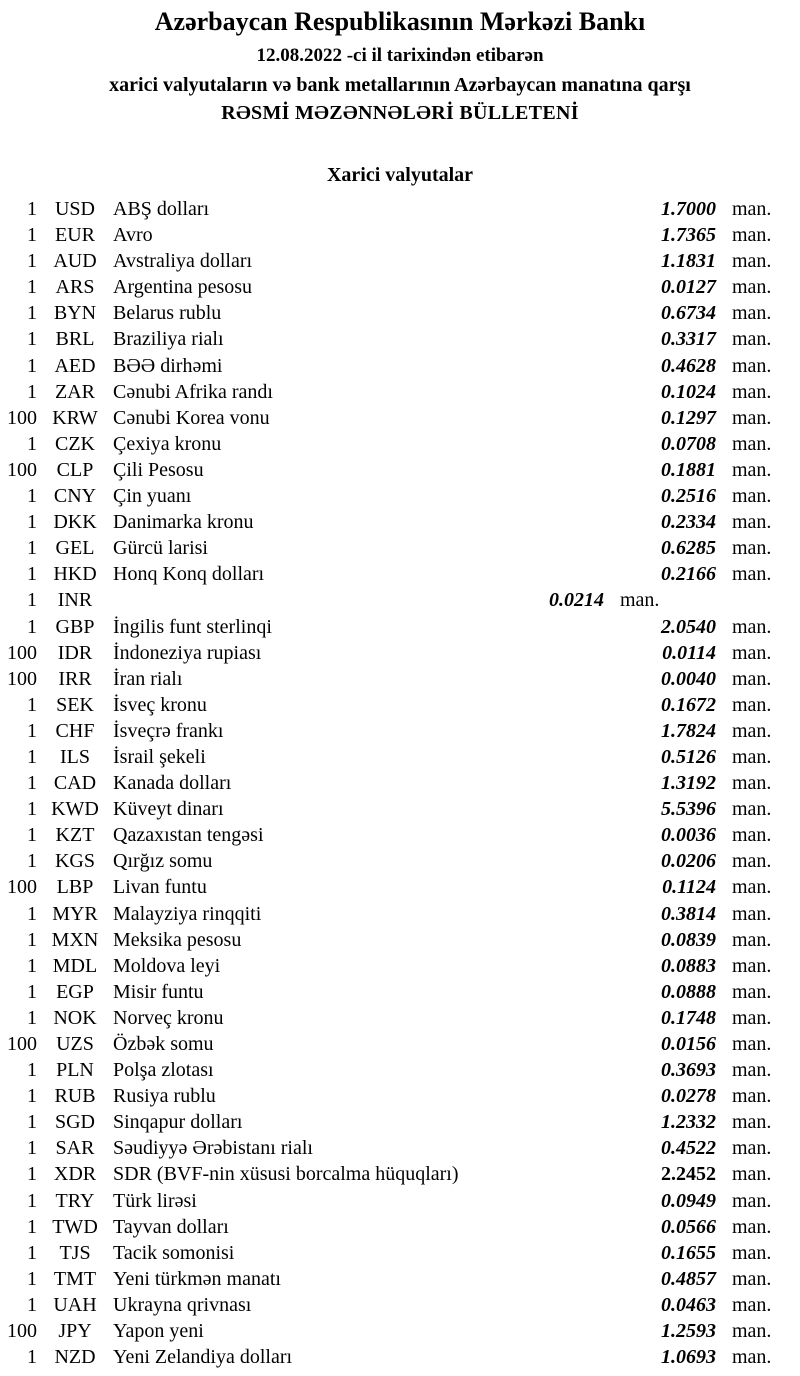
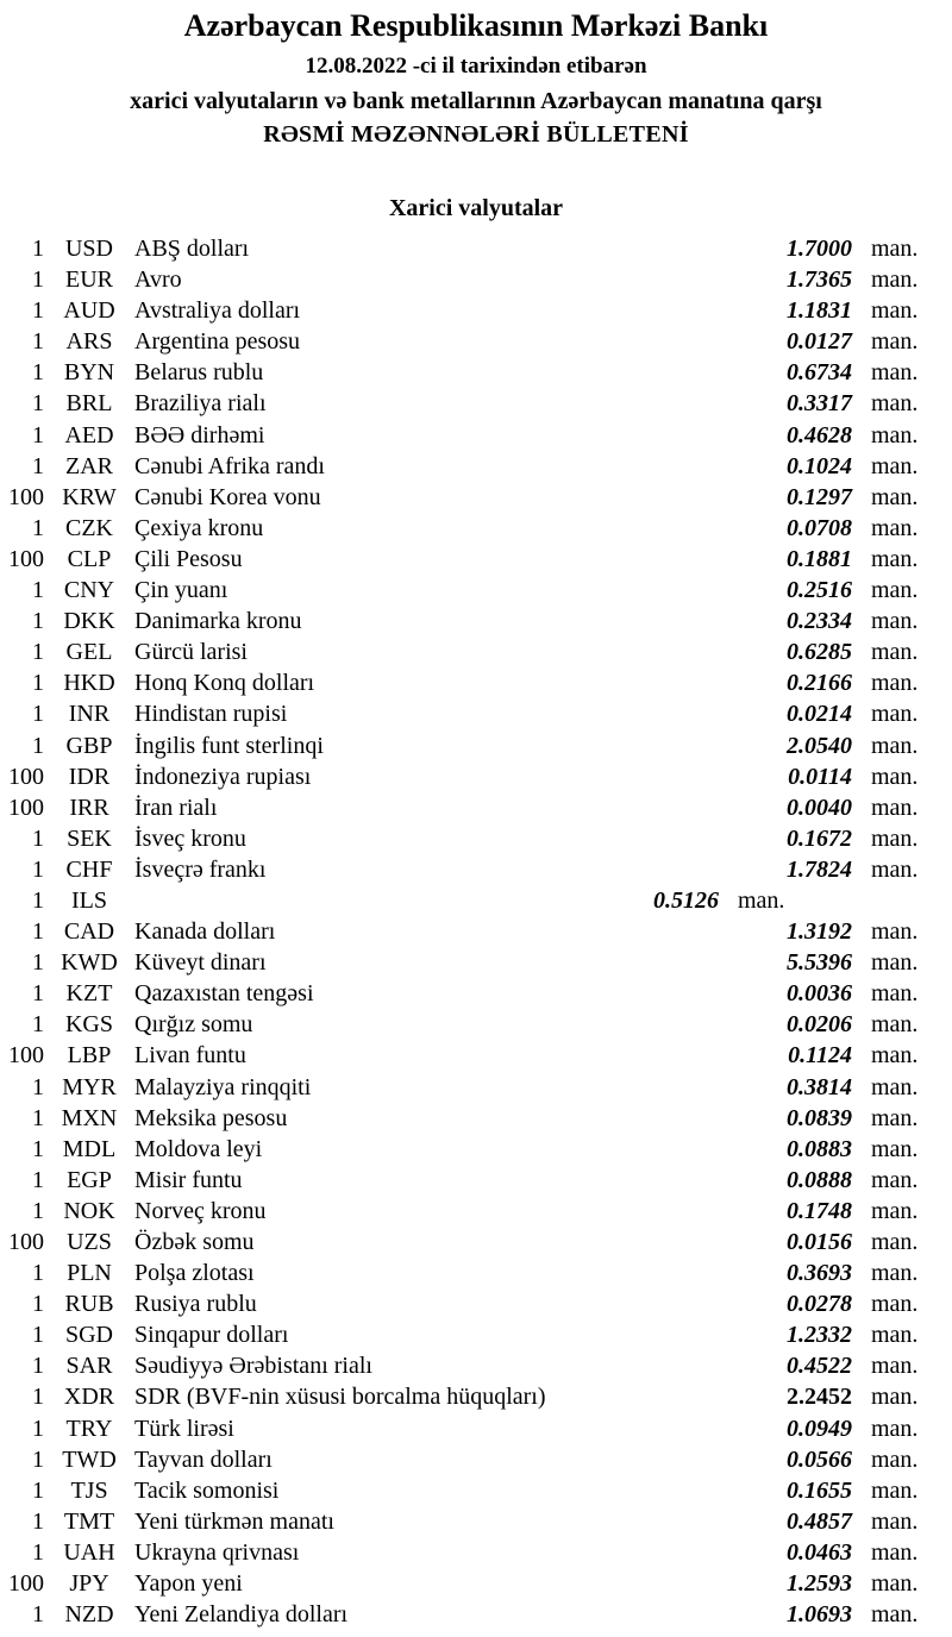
  Azərbaycan Respublikasının Mərkəzi Bankı
  12.08.2022 -ci il tarixindən etibarən
  xarici valyutaların və bank metallarının Azərbaycan manatına qarşı
  RƏSMİ MƏZƏNNƏLƏRİ BÜLLETENİ
  Xarici valyutalar
  1
  USD
  ABŞ dolları
  1.7000
  man.
  1
  EUR
  Avro
  1.7365
  man.
  1
  AUD
  Avstraliya dolları
  1.1831
  man.
  1
  ARS
  Argentina pesosu
  0.0127
  man.
  1
  BYN
  Belarus rublu
  0.6734
  man.
  1
  BRL
  Braziliya rialı
  0.3317
  man.
  1
  AED
  BƏƏ dirhəmi
  0.4628
  man.
  1
  ZAR
  Cənubi Afrika randı
  0.1024
  man.
  100
  KRW
  Cənubi Korea vonu
  0.1297
  man.
  1
  CZK
  Çexiya kronu
  0.0708
  man.
  100
  CLP
  Çili Pesosu
  0.1881
  man.
  1
  CNY
  Çin yuanı
  0.2516
  man.
  1
  DKK
  Danimarka kronu
  0.2334
  man.
  1
  GEL
  Gürcü larisi
  0.6285
  man.
  1
  HKD
  Honq Konq dolları
  0.2166
  man.
  1
  INR
+ Hindistan rupisi
  0.0214
  man.
  1
  GBP
  İngilis funt sterlinqi
  2.0540
  man.
  100
  IDR
  İndoneziya rupiası
  0.0114
  man.
  100
  IRR
  İran rialı
  0.0040
  man.
  1
  SEK
  İsveç kronu
  0.1672
  man.
  1
  CHF
  İsveçrə frankı
  1.7824
  man.
  1
  ILS
- İsrail şekeli
  0.5126
  man.
  1
  CAD
  Kanada dolları
  1.3192
  man.
  1
  KWD
  Küveyt dinarı
  5.5396
  man.
  1
  KZT
  Qazaxıstan tengəsi
  0.0036
  man.
  1
  KGS
  Qırğız somu
  0.0206
  man.
  100
  LBP
  Livan funtu
  0.1124
  man.
  1
  MYR
  Malayziya rinqqiti
  0.3814
  man.
  1
  MXN
  Meksika pesosu
  0.0839
  man.
  1
  MDL
  Moldova leyi
  0.0883
  man.
  1
  EGP
  Misir funtu
  0.0888
  man.
  1
  NOK
  Norveç kronu
  0.1748
  man.
  100
  UZS
  Özbək somu
  0.0156
  man.
  1
  PLN
  Polşa zlotası
  0.3693
  man.
  1
  RUB
  Rusiya rublu
  0.0278
  man.
  1
  SGD
  Sinqapur dolları
  1.2332
  man.
  1
  SAR
  Səudiyyə Ərəbistanı rialı
  0.4522
  man.
  1
  XDR
  SDR (BVF-nin xüsusi borcalma hüquqları)
  2.2452
  man.
  1
  TRY
  Türk lirəsi
  0.0949
  man.
  1
  TWD
  Tayvan dolları
  0.0566
  man.
  1
  TJS
  Tacik somonisi
  0.1655
  man.
  1
  TMT
  Yeni türkmən manatı
  0.4857
  man.
  1
  UAH
  Ukrayna qrivnası
  0.0463
  man.
  100
  JPY
  Yapon yeni
  1.2593
  man.
  1
  NZD
  Yeni Zelandiya dolları
  1.0693
  man.
